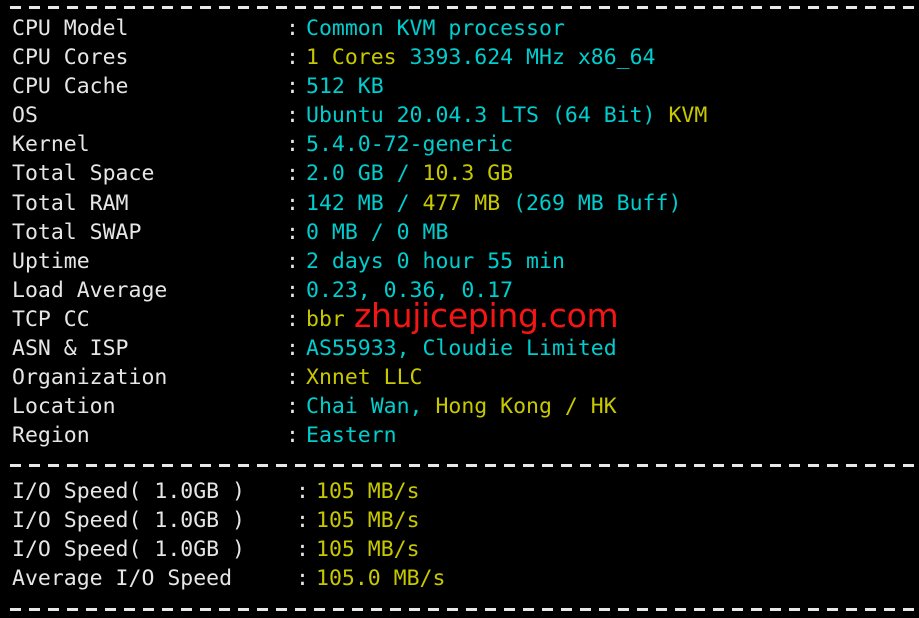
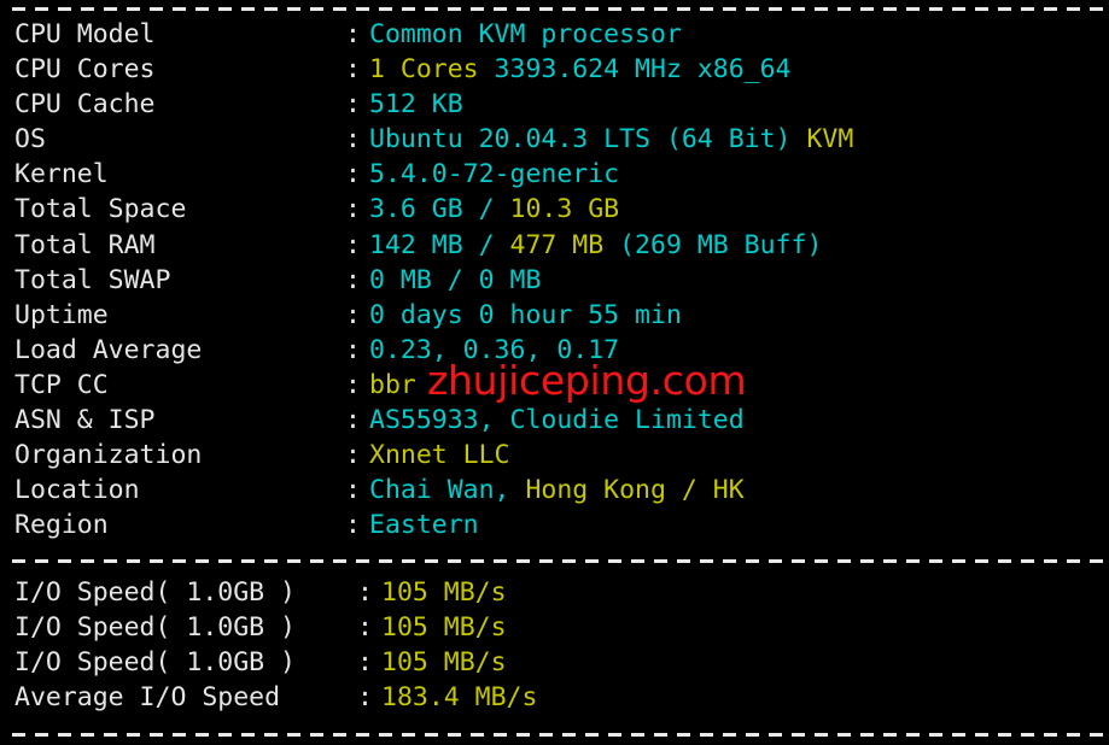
  CPU Model : Common KVM processor
  CPU Cores : 1 Cores 3393.624 MHz x86_64
  CPU Cache : 512 KB
  OS : Ubuntu 20.04.3 LTS (64 Bit) KVM
  Kernel : 5.4.0-72-generic
- Total Space : 2.0 GB / 10.3 GB
+ Total Space : 3.6 GB / 10.3 GB
  Total RAM : 142 MB / 477 MB (269 MB Buff)
  Total SWAP : 0 MB / 0 MB
- Uptime : 2 days 0 hour 55 min
+ Uptime : 0 days 0 hour 55 min
  Load Average : 0.23, 0.36, 0.17
  TCP CC : bbr
  ASN & ISP : AS55933, Cloudie Limited
  Organization : Xnnet LLC
  Location : Chai Wan, Hong Kong / HK
  Region : Eastern
  I/O Speed( 1.0GB ) : 105 MB/s
  I/O Speed( 1.0GB ) : 105 MB/s
  I/O Speed( 1.0GB ) : 105 MB/s
- Average I/O Speed : 105.0 MB/s
+ Average I/O Speed : 183.4 MB/s
  zhujiceping.com
